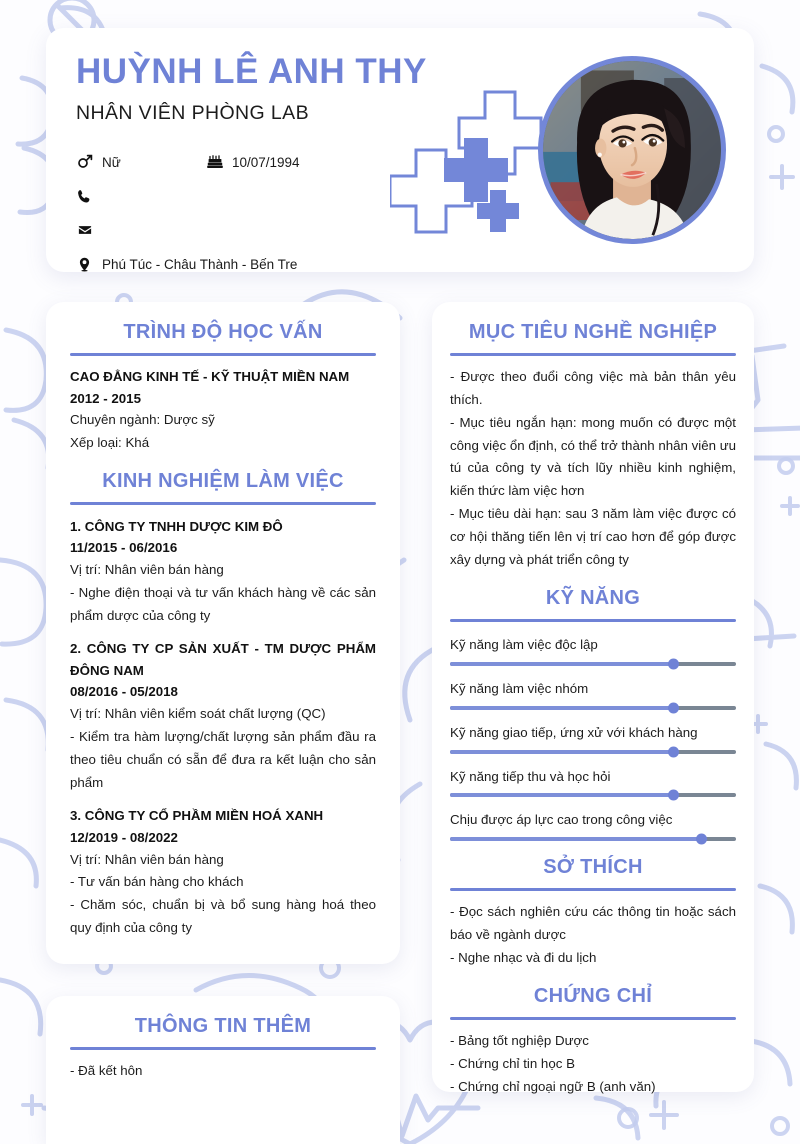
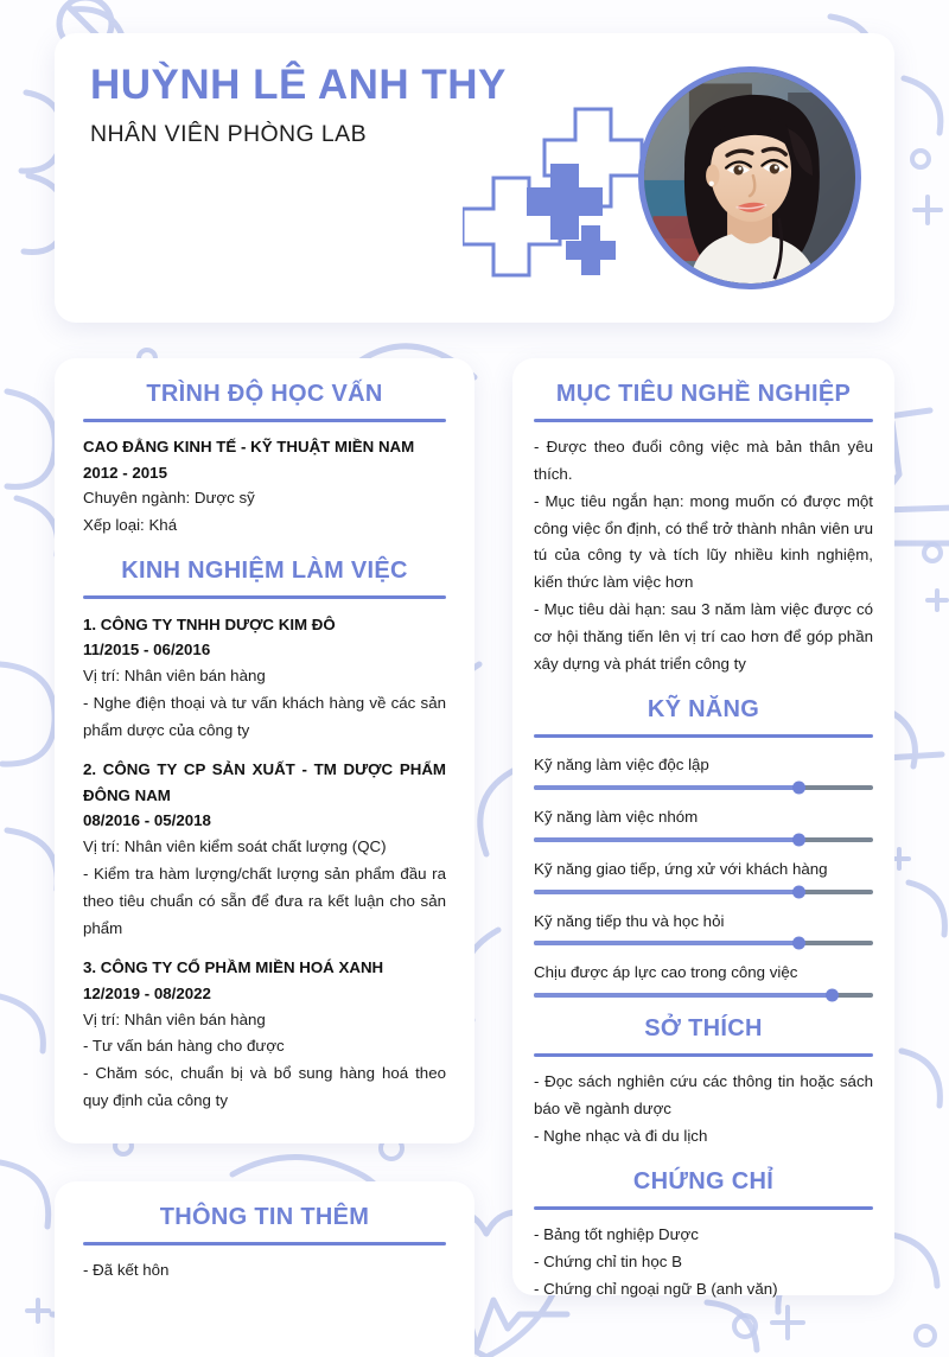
  HUỲNH LÊ ANH THY
  NHÂN VIÊN PHÒNG LAB
- Nữ
- 10/07/1994
- Phú Túc - Châu Thành - Bến Tre
  TRÌNH ĐỘ HỌC VẤN
  CAO ĐẲNG KINH TẾ - KỸ THUẬT MIỀN NAM
  2012 - 2015
  Chuyên ngành: Dược sỹ
  Xếp loại: Khá
  KINH NGHIỆM LÀM VIỆC
  1. CÔNG TY TNHH DƯỢC KIM ĐÔ
  11/2015 - 06/2016
  Vị trí: Nhân viên bán hàng
  - Nghe điện thoại và tư vấn khách hàng về các sản phẩm dược của công ty
  2. CÔNG TY CP SẢN XUẤT - TM DƯỢC PHẨM ĐÔNG NAM
  08/2016 - 05/2018
  Vị trí: Nhân viên kiểm soát chất lượng (QC)
  - Kiểm tra hàm lượng/chất lượng sản phẩm đầu ra theo tiêu chuẩn có sẵn để đưa ra kết luận cho sản phẩm
  3. CÔNG TY CỔ PHẦM MIỀN HOÁ XANH
  12/2019 - 08/2022
  Vị trí: Nhân viên bán hàng
- - Tư vấn bán hàng cho khách
+ - Tư vấn bán hàng cho được
  - Chăm sóc, chuẩn bị và bổ sung hàng hoá theo quy định của công ty
  THÔNG TIN THÊM
  - Đã kết hôn
  MỤC TIÊU NGHỀ NGHIỆP
  - Được theo đuổi công việc mà bản thân yêu thích.
  - Mục tiêu ngắn hạn: mong muốn có được một công việc ổn định, có thể trở thành nhân viên ưu tú của công ty và tích lũy nhiều kinh nghiệm, kiến thức làm việc hơn
- - Mục tiêu dài hạn: sau 3 năm làm việc được có cơ hội thăng tiến lên vị trí cao hơn để góp được xây dựng và phát triển công ty
+ - Mục tiêu dài hạn: sau 3 năm làm việc được có cơ hội thăng tiến lên vị trí cao hơn để góp phần xây dựng và phát triển công ty
  KỸ NĂNG
  Kỹ năng làm việc độc lập
  Kỹ năng làm việc nhóm
  Kỹ năng giao tiếp, ứng xử với khách hàng
  Kỹ năng tiếp thu và học hỏi
  Chịu được áp lực cao trong công việc
  SỞ THÍCH
  - Đọc sách nghiên cứu các thông tin hoặc sách báo về ngành dược
  - Nghe nhạc và đi du lịch
  CHỨNG CHỈ
  - Bảng tốt nghiệp Dược
  - Chứng chỉ tin học B
  - Chứng chỉ ngoại ngữ B (anh văn)
